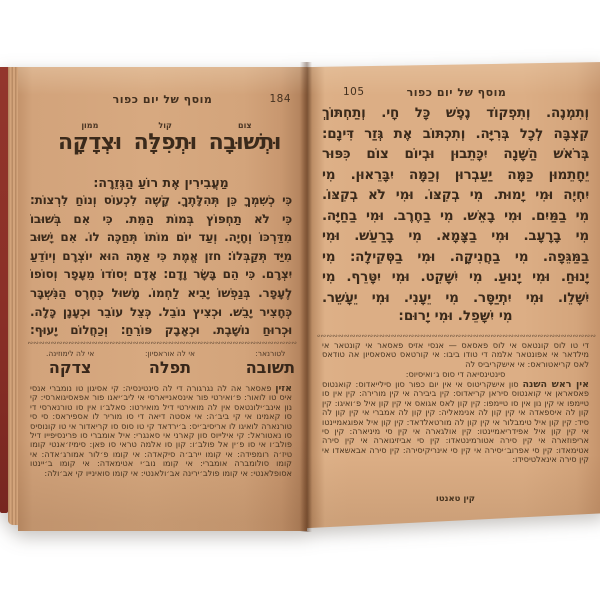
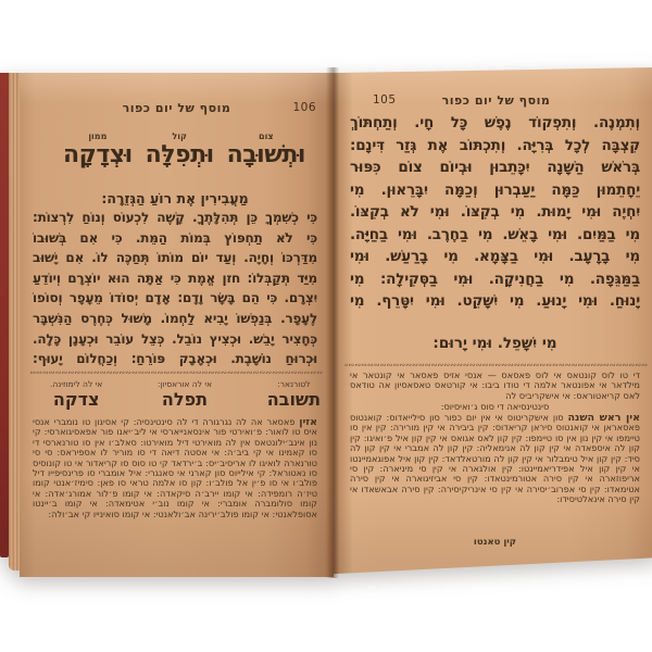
  מוסף של יום כפור
- 184
+ 106
  צום
  וּתְשׁוּבָה
  קול
  וּתְפִלָּה
  ממון
  וּצְדָקָה
  מַעֲבִירִין אֶת רוֹעַ הַגְּזֵרָה:
  כִּי כְשִׁמְךָ כֵּן תְּהִלָּתֶךָ. קָשֶׁה לִכְעוֹס וְנוֹחַ לִרְצוֹת:
  כִּי לֹא תַחְפּוֹץ בְּמוֹת הַמֵּת. כִּי אִם בְּשׁוּבוֹ
  מִדַּרְכּוֹ וְחָיָה. וְעַד יוֹם מוֹתוֹ תְּחַכֶּה לוֹ. אִם יָשׁוּב
  מִיַּד תְּקַבְּלוֹ: חזן אֱמֶת כִּי אַתָּה הוּא יוֹצְרָם וְיוֹדֵעַ
  יִצְרָם. כִּי הֵם בָּשָׂר וָדָם: אָדָם יְסוֹדוֹ מֵעָפָר וְסוֹפוֹ
  לֶעָפָר. בְּנַפְשׁוֹ יָבִיא לַחְמוֹ. מָשׁוּל כְּחֶרֶס הַנִּשְׁבָּר
  כְּחָצִיר יָבֵשׁ. וּכְצִיץ נוֹבֵל. כְּצֵל עוֹבֵר וּכְעָנָן כָּלָה.
  וּכְרוּחַ נוֹשָׁבֶת. וּכְאָבָק פּוֹרֵחַ: וְכַחֲלוֹם יָעוּף:
  לטורנאר:
  תשובה
  אי לה אוראסיון:
  תפלה
  אי לה לימוזינה.
  צדקה
  אזין פאסאר אה לה נגרגורה די לה סינטינסיה: קי אסיגון טו נומברי אנסי איס טו לואור: פ׳ואירטי פור אינסאנייארסי אי ליב׳יאנו פור אפאסיגוארסי: קי נון אינב׳ילונטאס אין לה מואירטי דיל מואירטו: סאלב׳ו אין סו טורנארסי די סו קאמינו אי קי ביב׳ה: אי אסטה דיאה די סו מוריר לו אספיראס: סי סי טורנארה לואיגו לו אריסיב׳יס: ב׳ירדאד קי טו סוס סו קריאדור אי טו קונוסיס סו נאטוראל: קי אילייוס סון קארני אי סאנגרי: איל אומברי סו פרינסיפייו דיל פולב׳ו אי סו פ׳ין אל פולב׳ו: קון סו אלמה טראי סו פאן: סימיז׳אנטי קומו טיז׳ה רומפידה: אי קומו יירב׳ה סיקאדה: אי קומו פ׳לור אמורג׳אדה: אי קומו סולומברה אומברי: אי קומו נוב׳י אטימאדה: אי קומו ב׳יינטו אסופלאנטי: אי קומו פולב׳ירינה אב׳ולאנטי: אי קומו סואינייו קי אב׳ולה:
  מוסף של יום כפור
  105
  וְתִמְנֶה. וְתִפְקוֹד נֶפֶשׁ כָּל חָי. וְתַחְתּוֹךְ
  קִצְבָּה לְכָל בְּרִיָּה. וְתִכְתּוֹב אֶת גְּזַר דִּינָם:
  בְּרֹאשׁ הַשָּׁנָה יִכָּתֵבוּן וּבְיוֹם צוֹם כִּפּוּר
  יֵחָתֵמוּן כַּמָּה יַעַבְרוּן וְכַמָּה יִבָּרֵאוּן. מִי
  יִחְיֶה וּמִי יָמוּת. מִי בְקִצּוֹ. וּמִי לֹא בְקִצּוֹ.
  מִי בַמַּיִם. וּמִי בָאֵשׁ. מִי בַחֶרֶב. וּמִי בַחַיָּה.
  מִי בָרָעָב. וּמִי בַצָּמָא. מִי בָרַעַשׁ. וּמִי
  בַמַּגֵּפָה. מִי בַחֲנִיקָה. וּמִי בַסְּקִילָה: מִי
  יָנוּחַ. וּמִי יָנוּעַ. מִי יִשָּׁקֵט. וּמִי יִטָּרֵף. מִי
- יִשָּׁלֵו. וּמִי יִתְיַסָּר. מִי יֵעָנִי. וּמִי יֵעָשֵׁר.
  מִי יִשָּׁפֵל. וּמִי יָרוּם:
  די טו לוס קונטאס אי לוס פאסאס — אנסי אזיס פאסאר אי קונטאר אי מילדאר אי אפונטאר אלמה די טודו ביבו: אי קורטאס טאסאסיון אה טודאס לאס קריאטוראס: אי אישקריביס לה
  סינטינסיאה די סוס ג׳ואיסיוס:
  אין ראש השנה סון אישקריטוס אי אין יום כפור סון סילייאדוס: קואנטוס פאסאראן אי קואנטוס סיראן קריאדוס: קין ביבירה אי קין מורירה: קין אין סו טיימפו אי קין נון אין סו טיימפו: קין קון לאס אגואס אי קין קון איל פ׳ואיגו: קין קון לה איספאדה אי קין קון לה אנימאליה: קין קון לה אמברי אי קין קון לה סיד: קין קון איל טימבלור אי קין קון לה מורטאלדאד: קין קון איל אפוגאמיינטו אי קין קון איל אפידריאמיינטו: קין אולגארה אי קין סי מיניארה: קין סי אריפוזארה אי קין סירה אטורמינטאדו: קין סי אביזיגוארה אי קין סירה אטימאדו: קין סי אפרוב׳יסירה אי קין סי אינריקיסירה: קין סירה אבאשאדו אי קין סירה אינאלטיסידו:
  קין טאנטו
